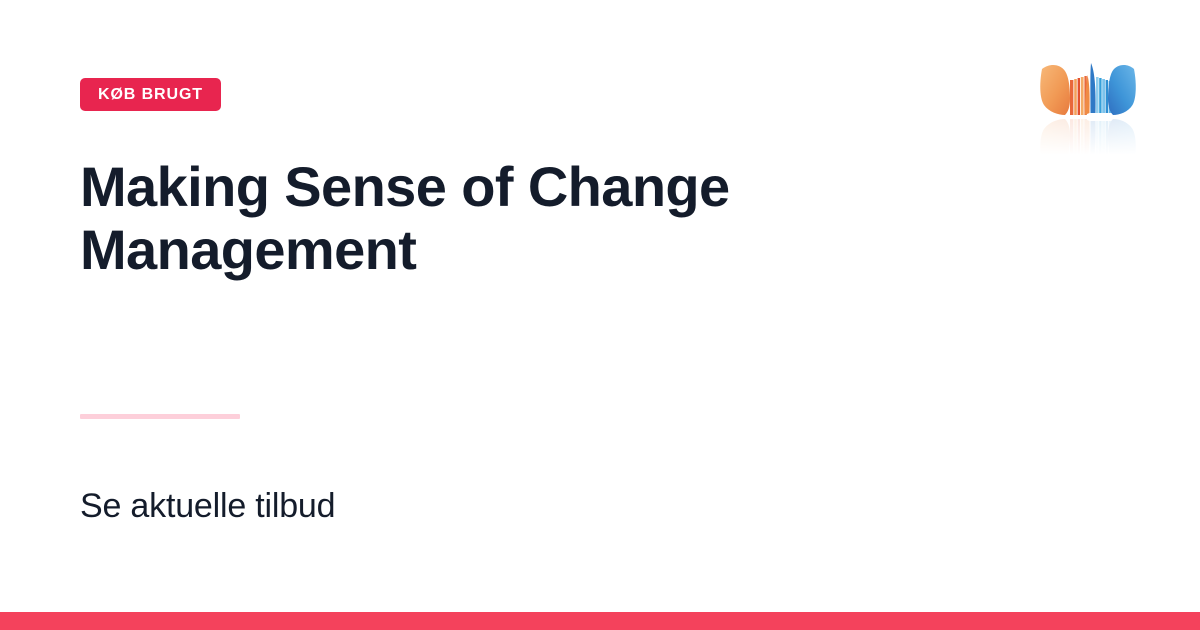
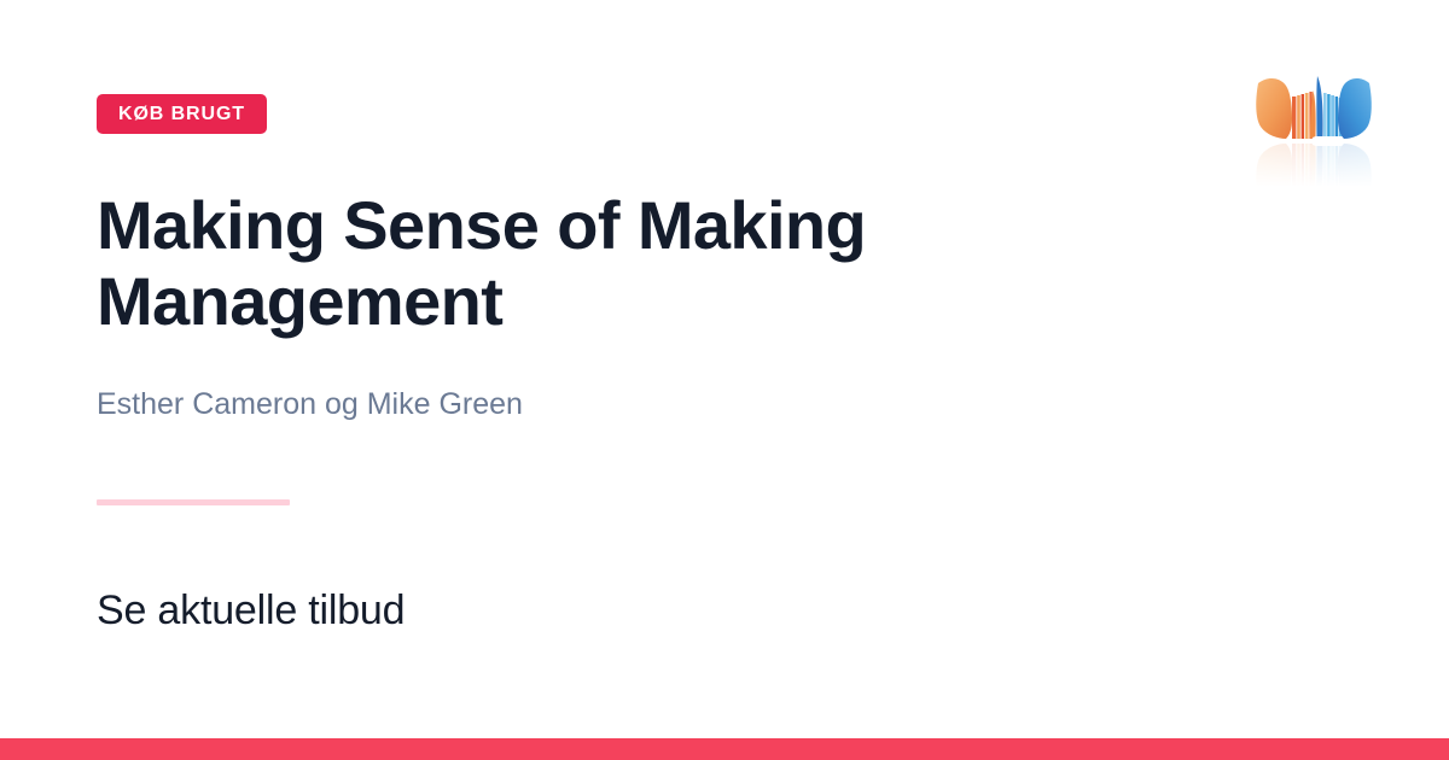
  KØB BRUGT
- Making Sense of Change Management
+ Making Sense of Making Management
+ Esther Cameron og Mike Green
  Se aktuelle tilbud
